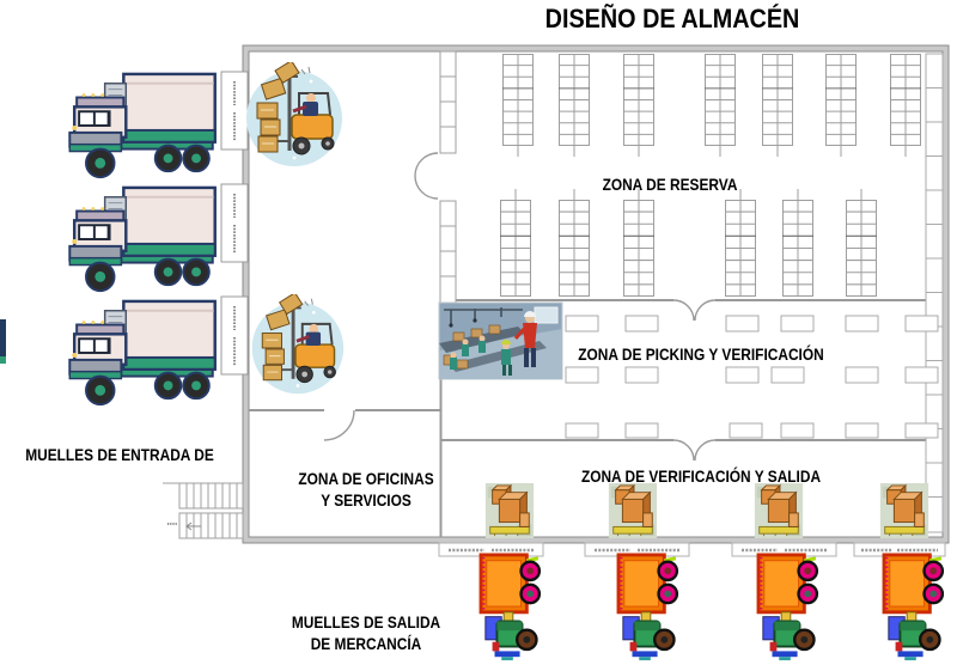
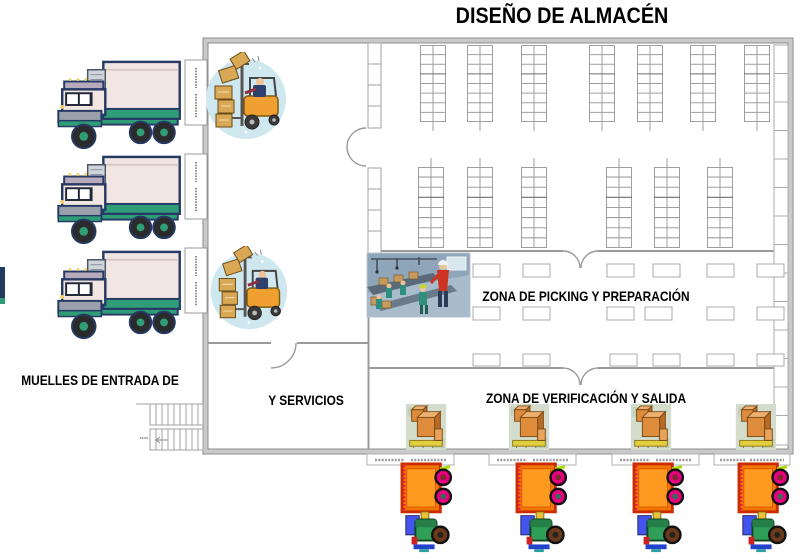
  DISEÑO DE ALMACÉN
- ZONA DE RESERVA
- ZONA DE PICKING Y VERIFICACIÓN
+ ZONA DE PICKING Y PREPARACIÓN
- ZONA DE OFICINAS
  Y SERVICIOS
  ZONA DE VERIFICACIÓN Y SALIDA
  MUELLES DE ENTRADA DE
- MUELLES DE SALIDA
- DE MERCANCÍA
